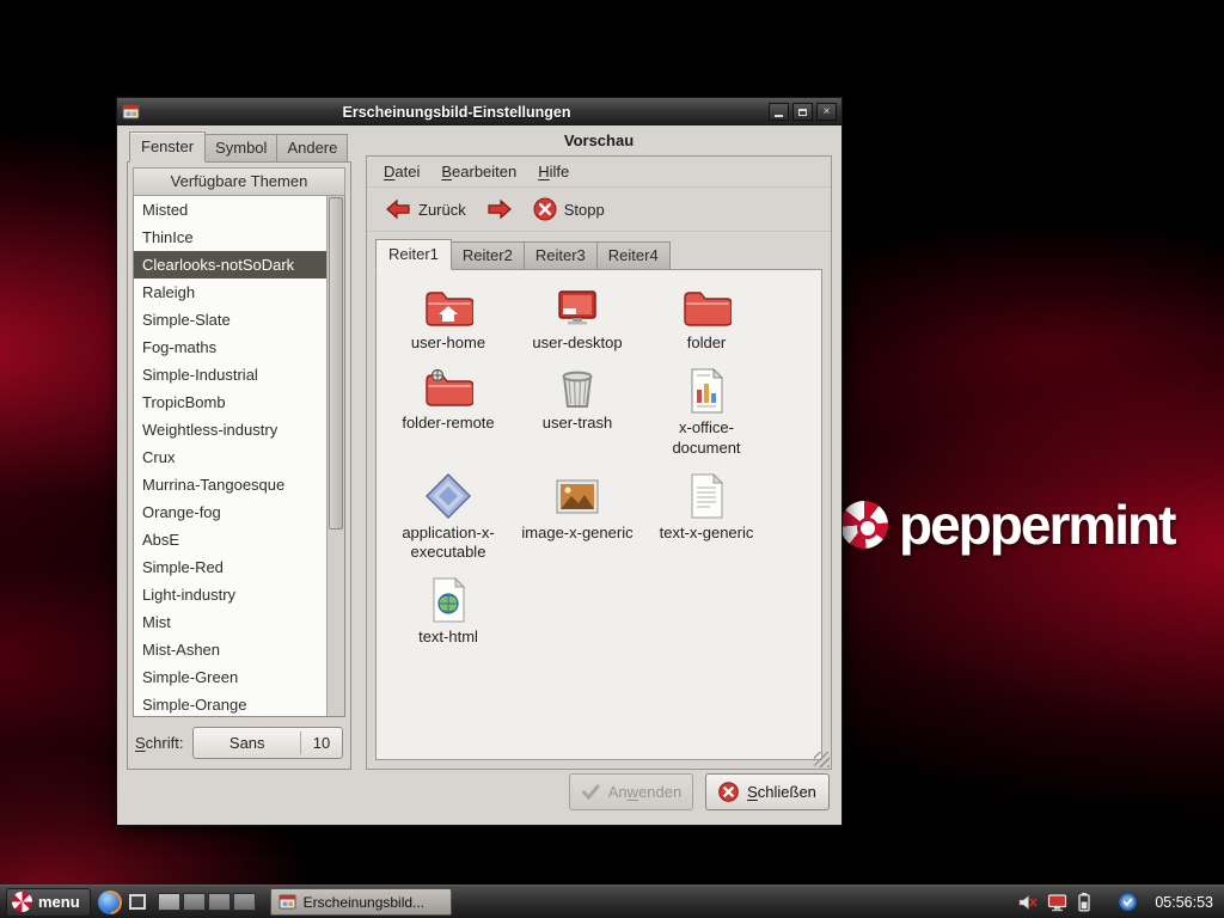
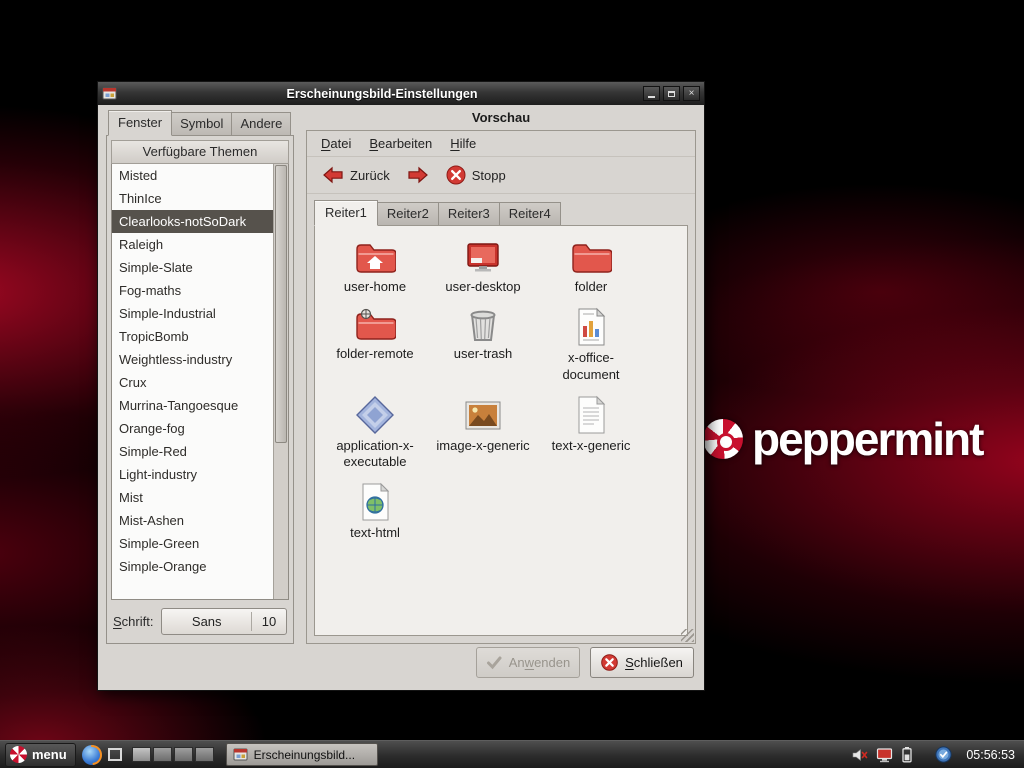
  peppermint
  Erscheinungsbild-Einstellungen
  ×
  Fenster
  Symbol
  Andere
  Verfügbare Themen
  Misted
  ThinIce
  Clearlooks-notSoDark
  Raleigh
  Simple-Slate
  Fog-maths
  Simple-Industrial
  TropicBomb
  Weightless-industry
  Crux
  Murrina-Tangoesque
  Orange-fog
- AbsE
  Simple-Red
  Light-industry
  Mist
  Mist-Ashen
  Simple-Green
  Simple-Orange
  Schrift:
  Sans
  10
  Vorschau
  Datei
  Bearbeiten
  Hilfe
  Zurück
  Stopp
  Reiter1
  Reiter2
  Reiter3
  Reiter4
  user-home
  user-desktop
  folder
  folder-remote
  user-trash
  x-office-document
  application-x-executable
  image-x-generic
  text-x-generic
  text-html
  Anwenden
  Schließen
  menu
  Erscheinungsbild...
  05:56:53
